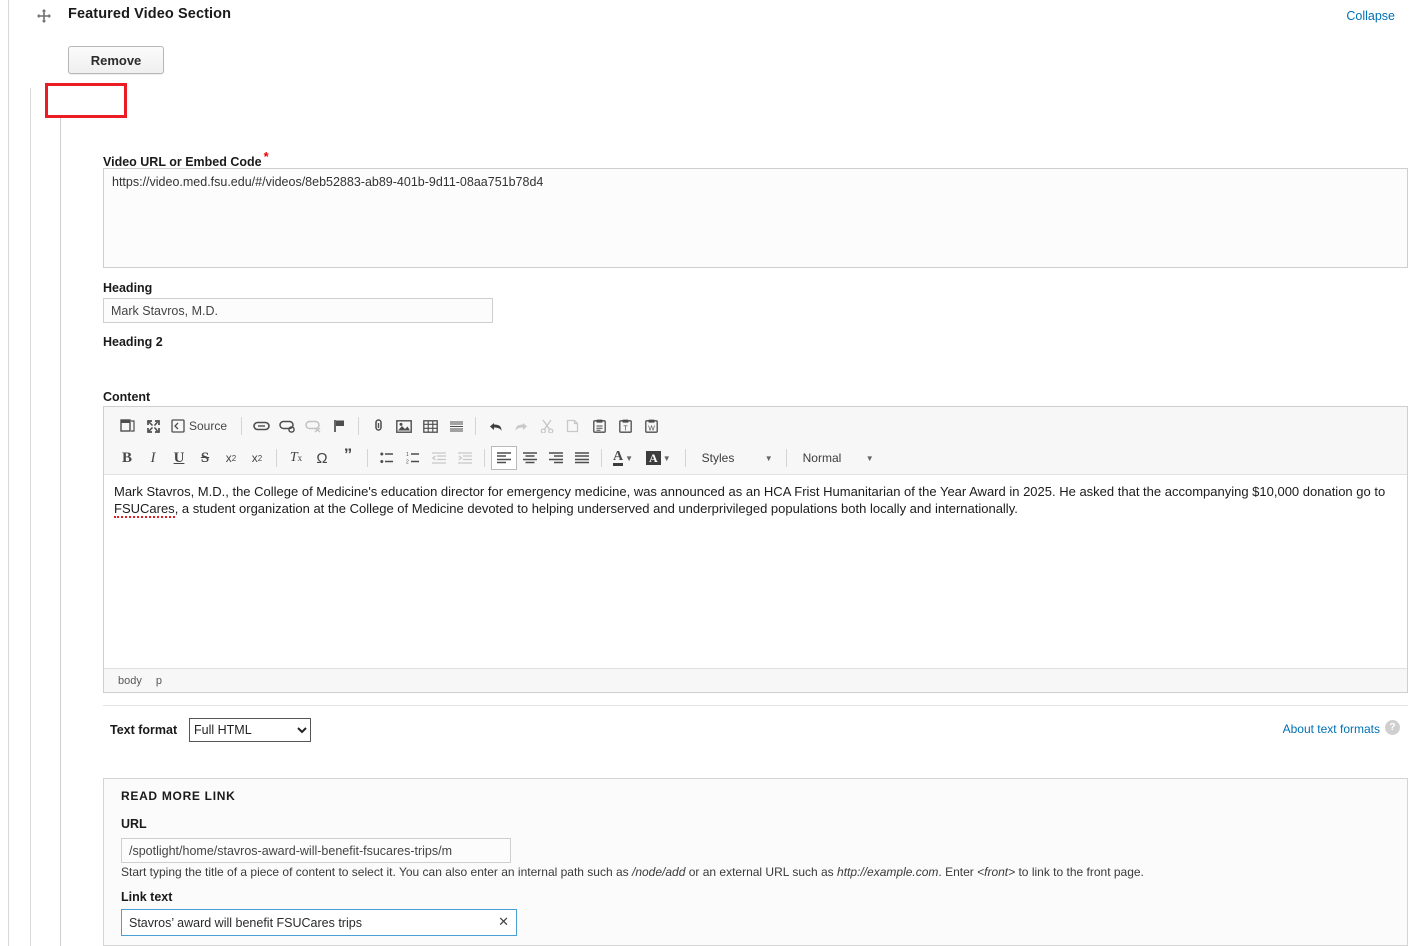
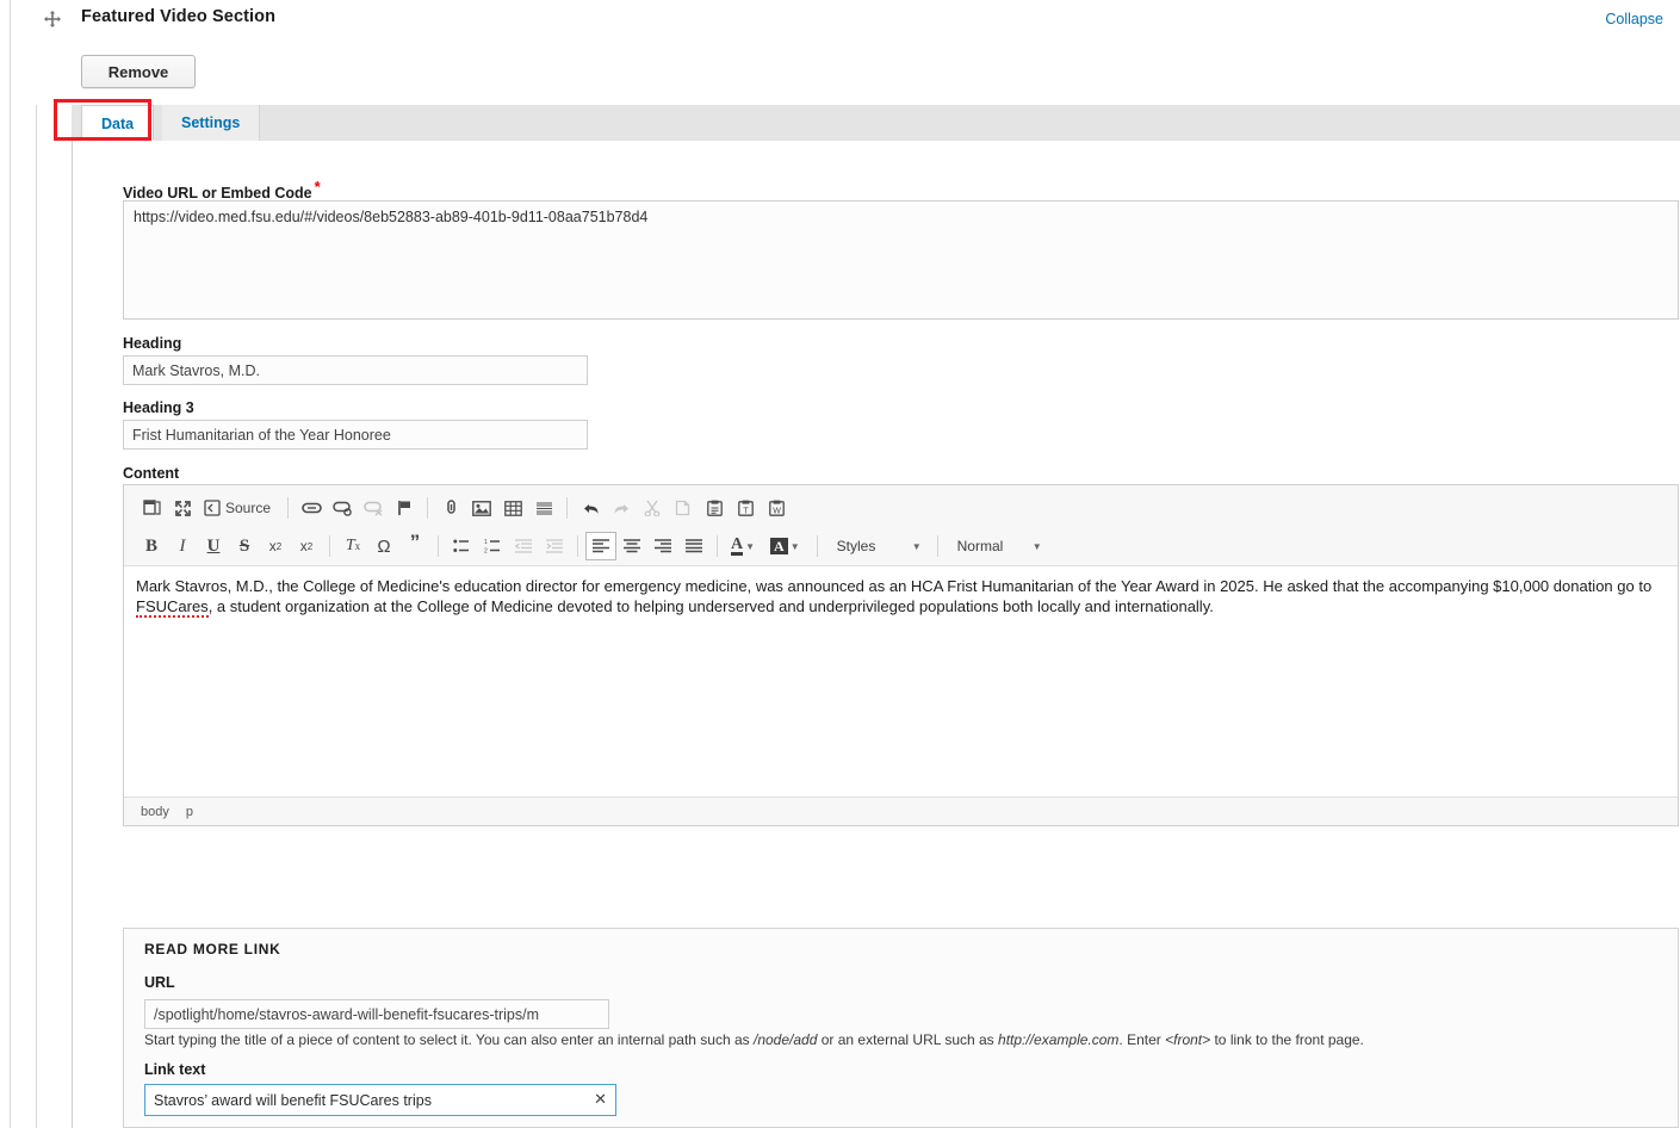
  Featured Video Section
  Collapse
  Remove
+ Data
+ Settings
  Video URL or Embed Code *
  https://video.med.fsu.edu/#/videos/8eb52883-ab89-401b-9d11-08aa751b78d4
  Heading
  Mark Stavros, M.D.
- Heading 2
+ Heading 3
+ Frist Humanitarian of the Year Honoree
  Content
  Source
  B
  I
  U
  S
  x
  2
  x
  2
  T
  x
  Ω
  ”
  A
  ▼
  A
  ▼
  Styles
  ▼
  Normal
  ▼
  Mark Stavros, M.D., the College of Medicine's education director for emergency medicine, was announced as an HCA Frist Humanitarian of the Year Award in 2025. He asked that the accompanying $10,000 donation go to FSUCares, a student organization at the College of Medicine devoted to helping underserved and underprivileged populations both locally and internationally.
  body
  p
- Text format
- Full HTML
- About text formats
- ?
  READ MORE LINK
  URL
  /spotlight/home/stavros-award-will-benefit-fsucares-trips/m
  Start typing the title of a piece of content to select it. You can also enter an internal path such as /node/add or an external URL such as http://example.com. Enter <front> to link to the front page.
  Link text
  Stavros’ award will benefit FSUCares trips
  ✕
